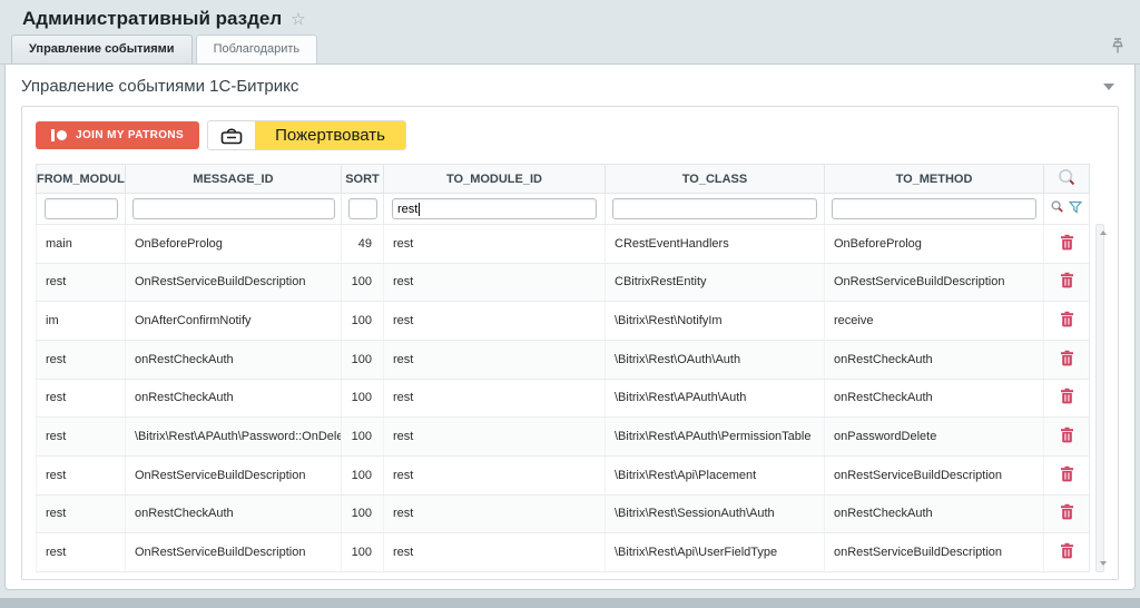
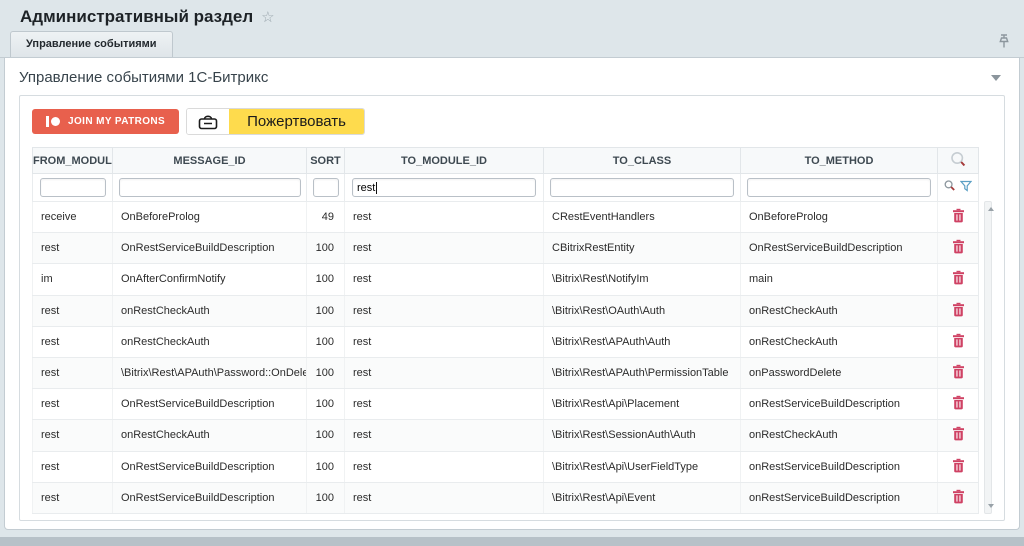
  Административный раздел
  ☆
  Управление событиями
- Поблагодарить
  Управление событиями 1С-Битрикс
  JOIN MY PATRONS
  Пожертвовать
  FROM_MODUL	MESSAGE_ID	SORT	TO_MODULE_ID	TO_CLASS	TO_METHOD
  			rest
- main	OnBeforeProlog	49	rest	CRestEventHandlers	OnBeforeProlog
+ receive	OnBeforeProlog	49	rest	CRestEventHandlers	OnBeforeProlog
  rest	OnRestServiceBuildDescription	100	rest	CBitrixRestEntity	OnRestServiceBuildDescription
- im	OnAfterConfirmNotify	100	rest	\Bitrix\Rest\NotifyIm	receive
+ im	OnAfterConfirmNotify	100	rest	\Bitrix\Rest\NotifyIm	main
  rest	onRestCheckAuth	100	rest	\Bitrix\Rest\OAuth\Auth	onRestCheckAuth
  rest	onRestCheckAuth	100	rest	\Bitrix\Rest\APAuth\Auth	onRestCheckAuth
  rest	\Bitrix\Rest\APAuth\Password::OnDele	100	rest	\Bitrix\Rest\APAuth\PermissionTable	onPasswordDelete
  rest	OnRestServiceBuildDescription	100	rest	\Bitrix\Rest\Api\Placement	onRestServiceBuildDescription
  rest	onRestCheckAuth	100	rest	\Bitrix\Rest\SessionAuth\Auth	onRestCheckAuth
  rest	OnRestServiceBuildDescription	100	rest	\Bitrix\Rest\Api\UserFieldType	onRestServiceBuildDescription
+ rest	OnRestServiceBuildDescription	100	rest	\Bitrix\Rest\Api\Event	onRestServiceBuildDescription
